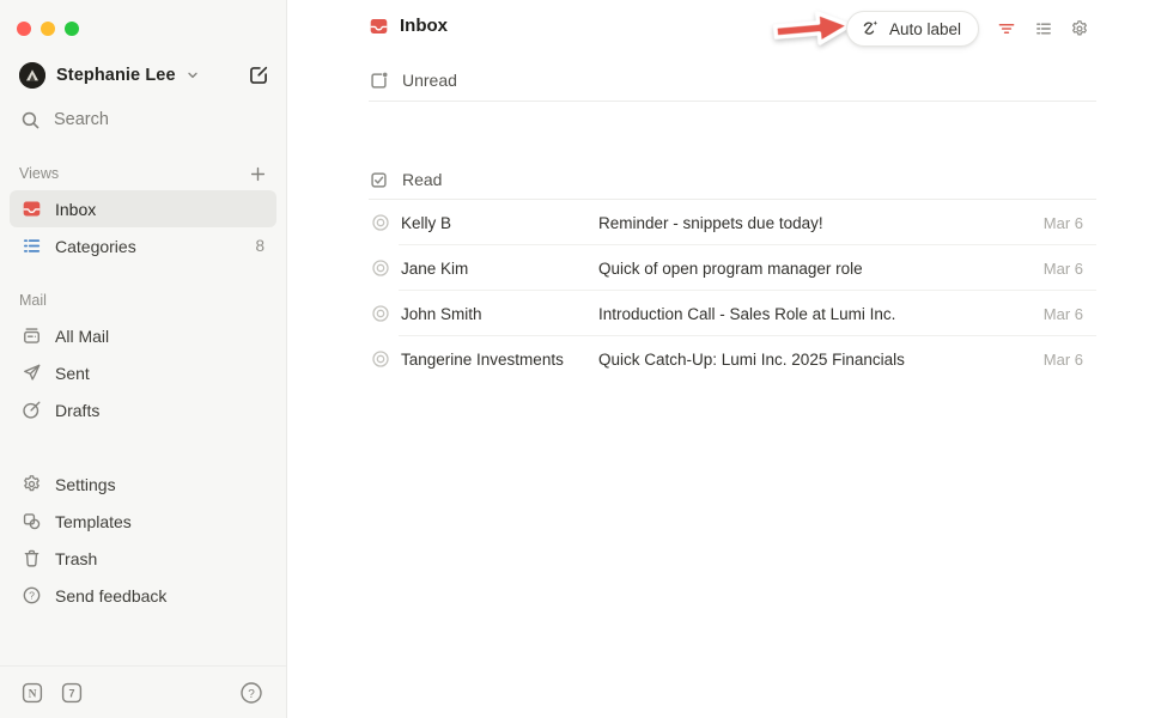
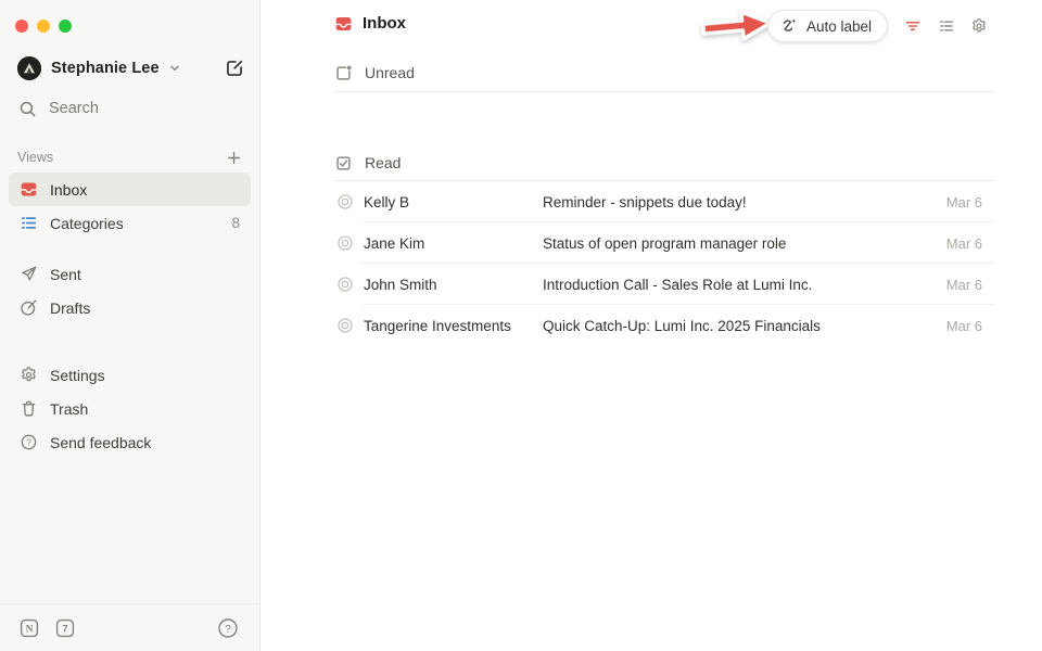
  Stephanie Lee
  Search
  Views
  Inbox
  Categories
  8
- Mail
- All Mail
  Sent
  Drafts
  Settings
- Templates
  Trash
  ?
  Send feedback
  N
  7
  ?
  Inbox
  Auto label
  Unread
  Read
  Kelly B
  Reminder - snippets due today!
  Mar 6
  Jane Kim
- Quick of open program manager role
+ Status of open program manager role
  Mar 6
  John Smith
  Introduction Call - Sales Role at Lumi Inc.
  Mar 6
  Tangerine Investments
  Quick Catch-Up: Lumi Inc. 2025 Financials
  Mar 6
